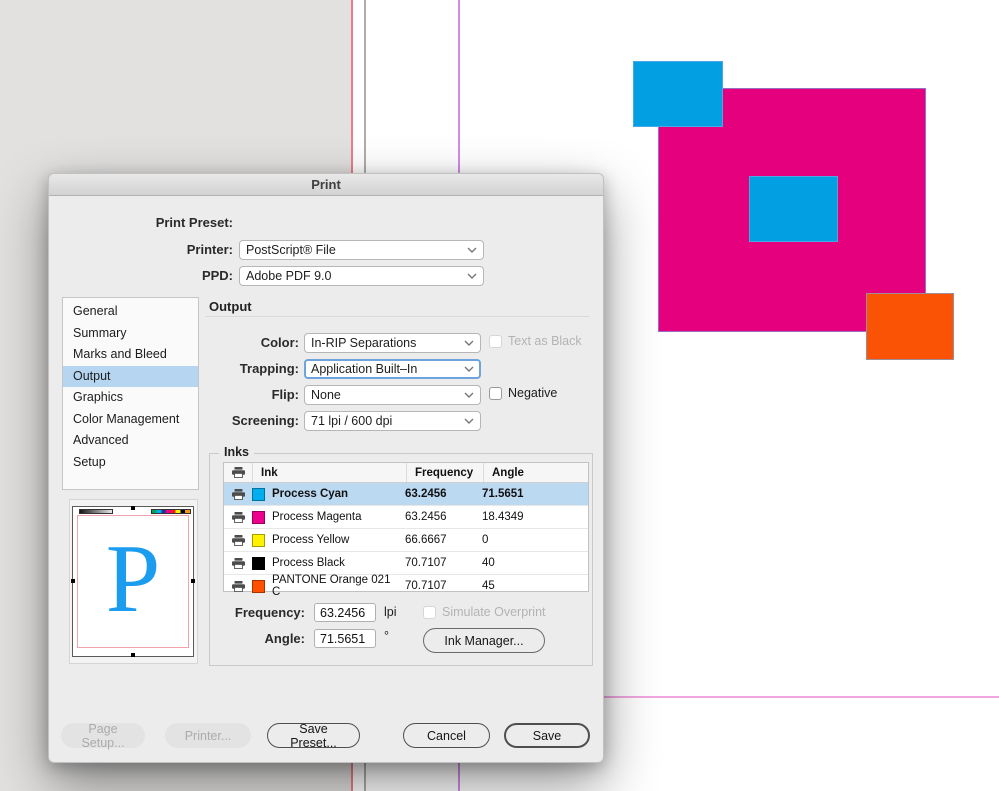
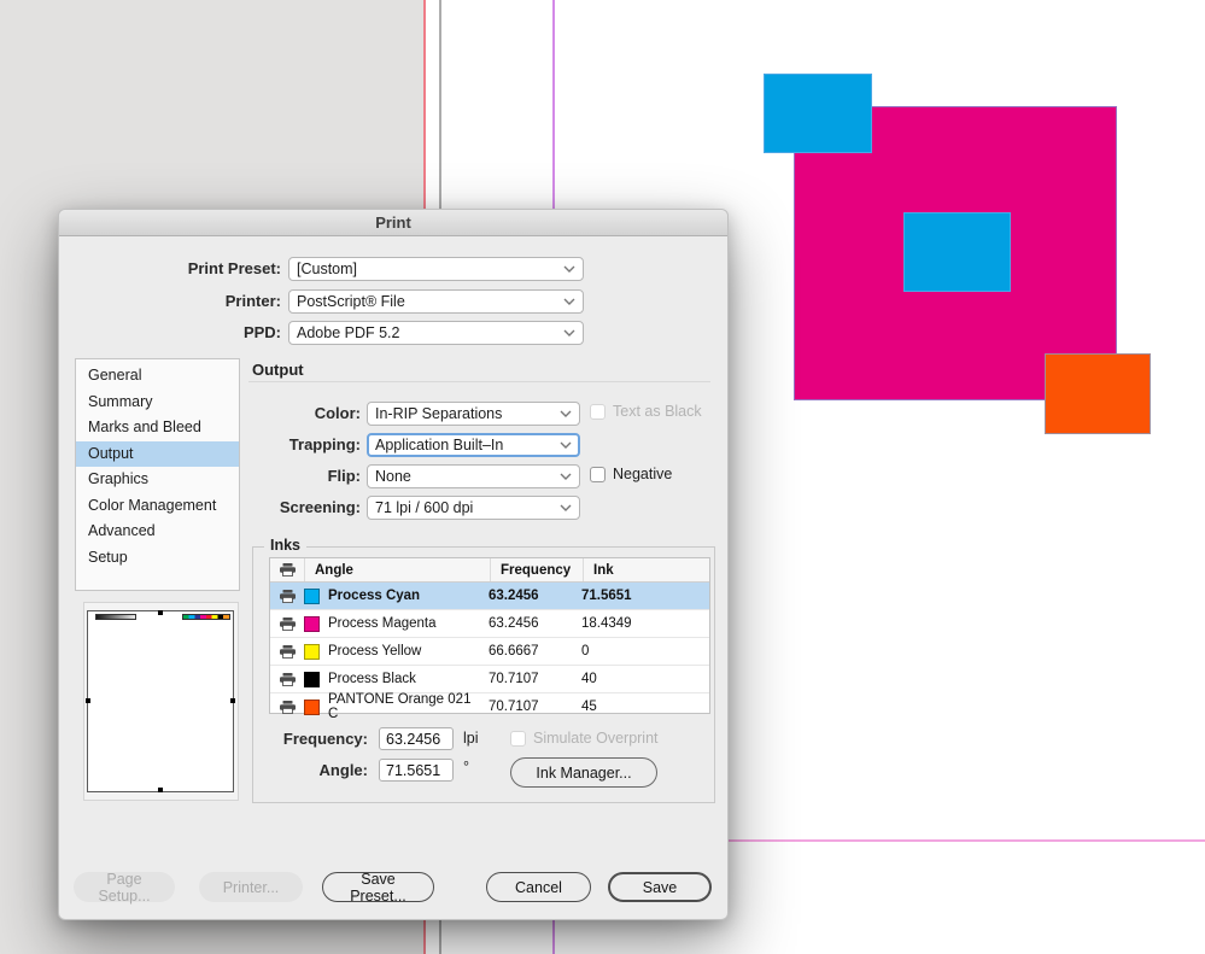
  Print
  Print Preset:
+ [Custom]
  Printer:
  PostScript® File
  PPD:
- Adobe PDF 9.0
+ Adobe PDF 5.2
  General
  Summary
  Marks and Bleed
  Output
  Graphics
  Color Management
  Advanced
  Setup
  Output
  Color:
  In-RIP Separations
  Trapping:
  Application Built–In
  Flip:
  None
  Screening:
  71 lpi / 600 dpi
  Text as Black
  Negative
  Inks
- Ink
+ Angle
  Frequency
- Angle
+ Ink
  Process Cyan
  63.2456
  71.5651
  Process Magenta
  63.2456
  18.4349
  Process Yellow
  66.6667
  0
  Process Black
  70.7107
  40
  PANTONE Orange 021 C
  70.7107
  45
  Frequency:
  63.2456
  lpi
  Angle:
  71.5651
  °
  Simulate Overprint
  Ink Manager...
- P
  Page Setup...
  Printer...
  Save Preset...
  Cancel
  Save
